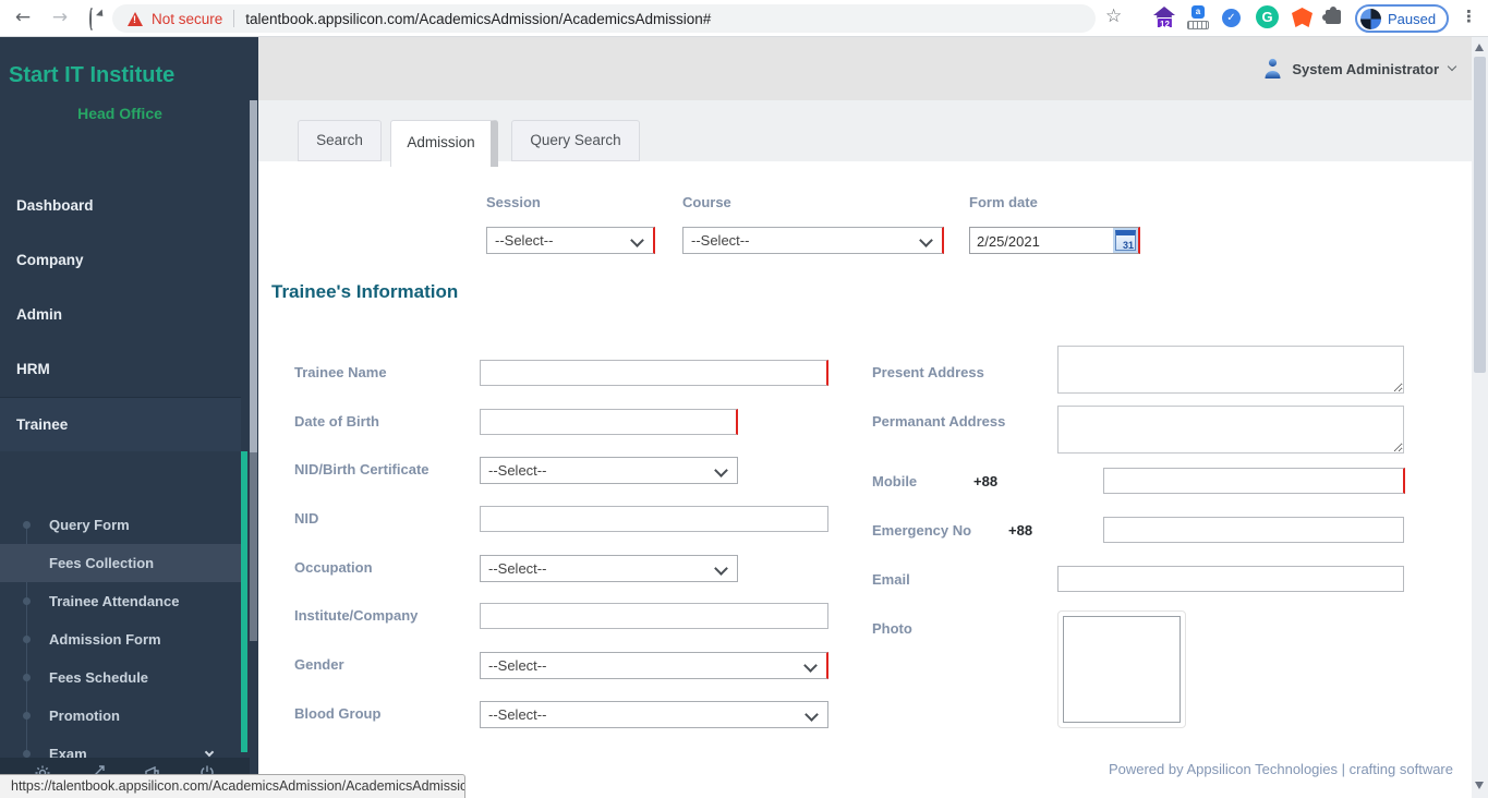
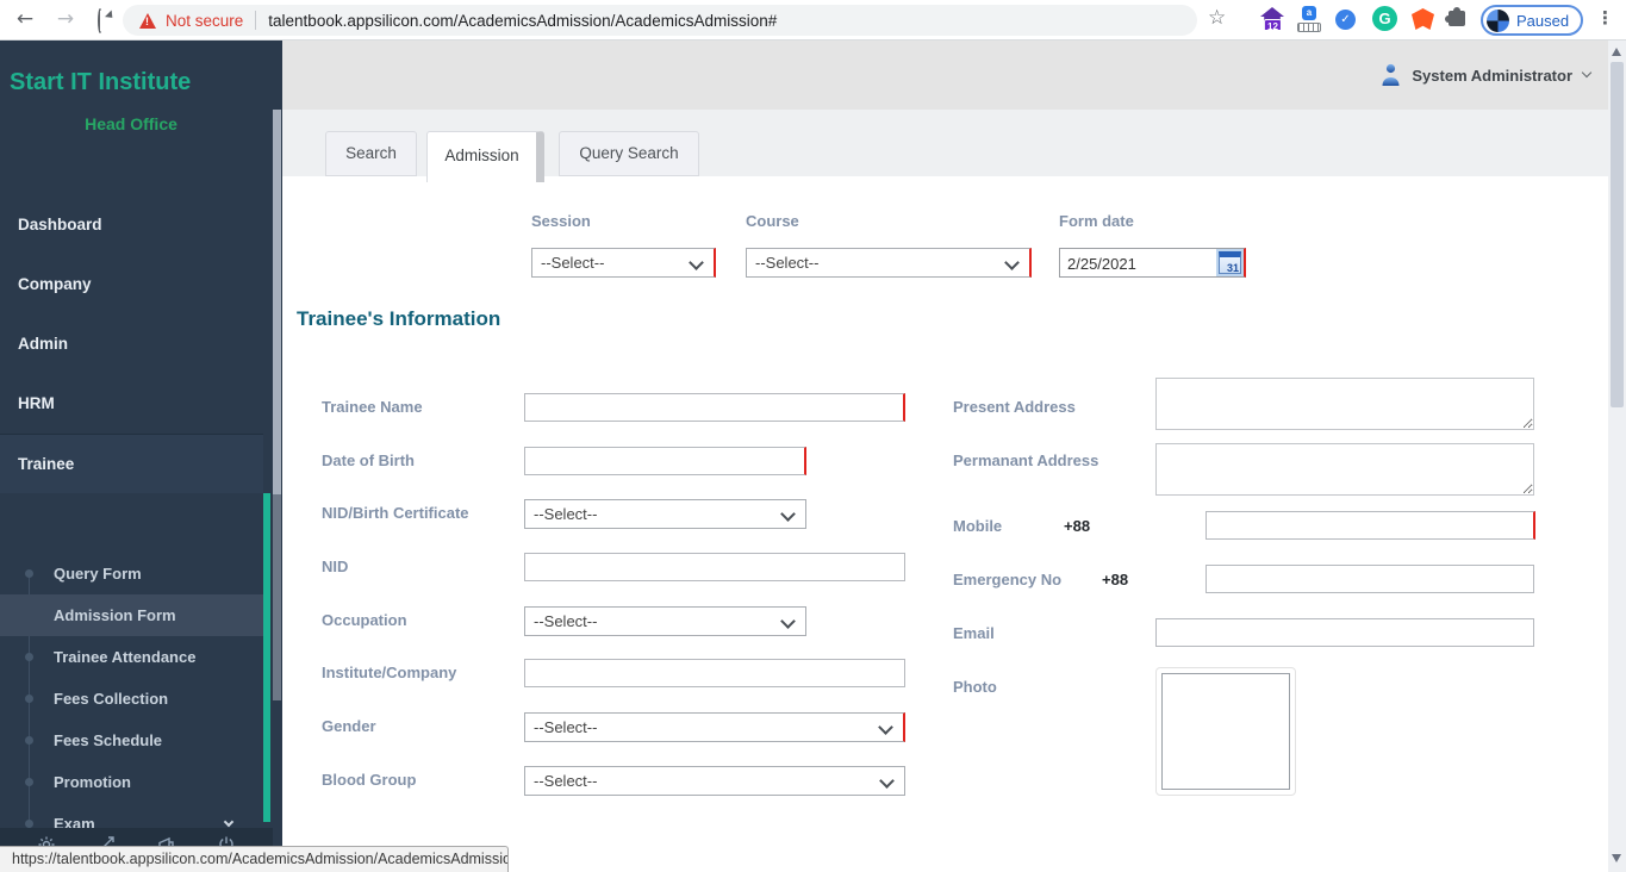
  ←
  →
  Not secure
  talentbook.appsilicon.com/AcademicsAdmission/AcademicsAdmission#
  ☆
  12
  a
  ✓
  G
  Paused
  ⋮
  Start IT Institute
  Head Office
  Dashboard
  Company
  Admin
  HRM
  Trainee
  Query Form
- Fees Collection
+ Admission Form
  Trainee Attendance
- Admission Form
+ Fees Collection
  Fees Schedule
  Promotion
  Exam
  System Administrator
  Search
  Admission
  Query Search
  Session
  --Select--
  Course
  --Select--
  Form date
  2/25/2021
  31
  Trainee's Information
  Trainee Name
  Date of Birth
  NID/Birth Certificate
  --Select--
  NID
  Occupation
  --Select--
  Institute/Company
  Gender
  --Select--
  Blood Group
  --Select--
  Present Address
  Permanant Address
  Mobile
  +88
  Emergency No
  +88
  Email
  Photo
- Powered by Appsilicon Technologies | crafting software
  https://talentbook.appsilicon.com/AcademicsAdmission/AcademicsAdmissio
